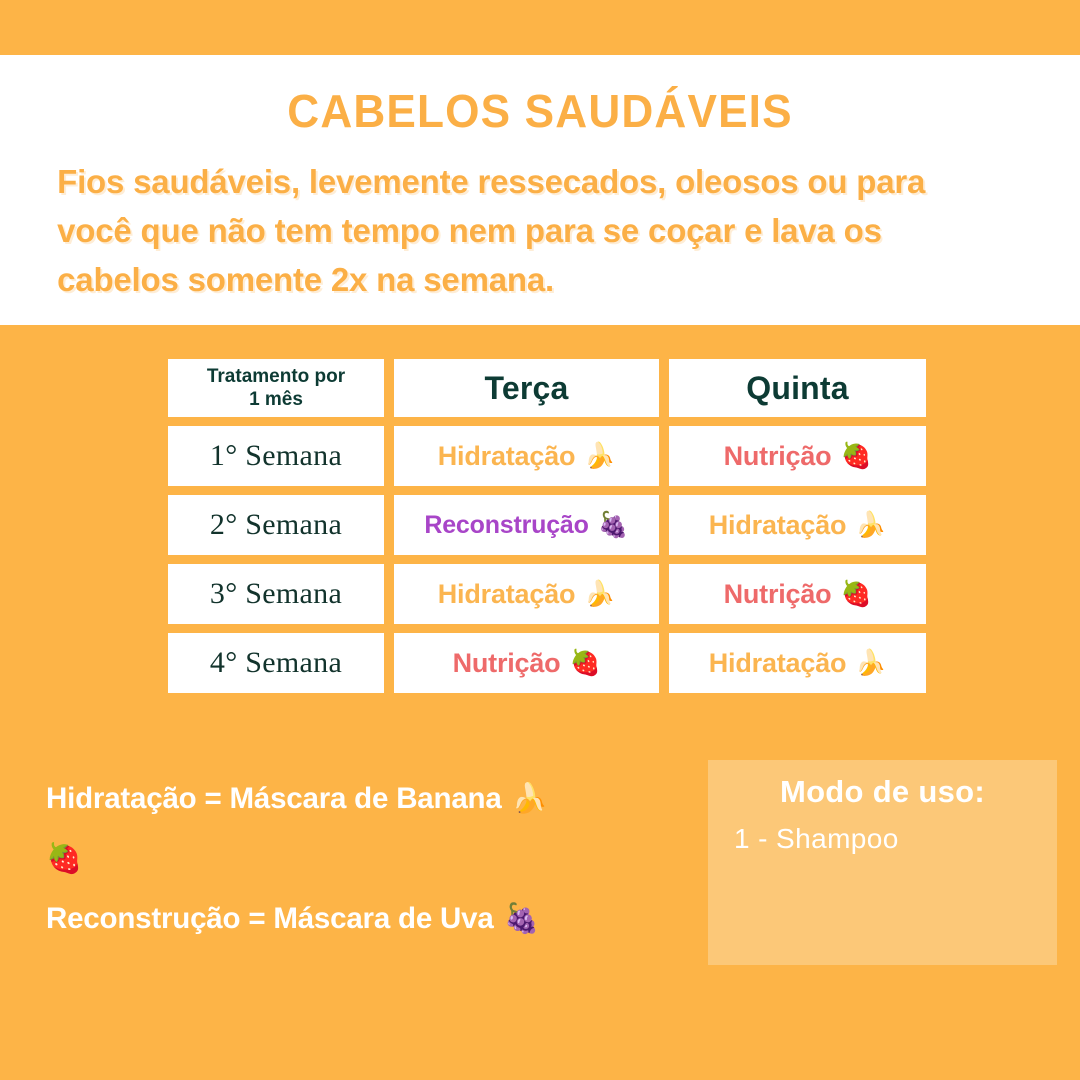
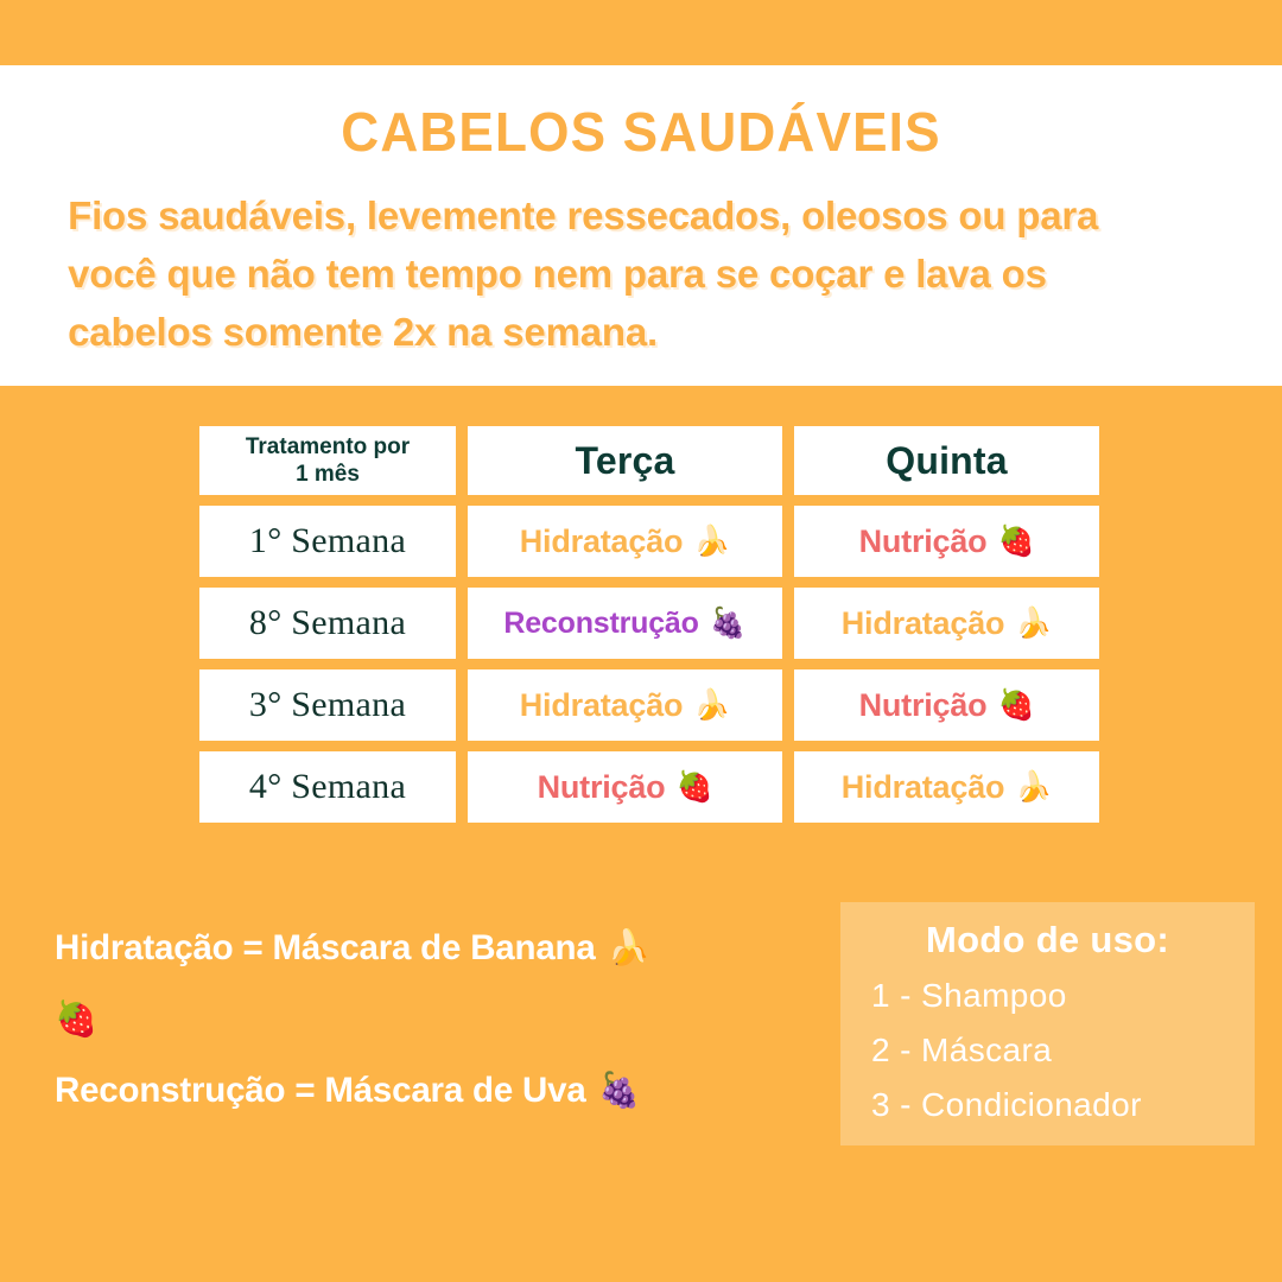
  CABELOS SAUDÁVEIS
  Fios saudáveis, levemente ressecados, oleosos ou para você que não tem tempo nem para se coçar e lava os cabelos somente 2x na semana.
  Tratamento por
  1 mês
  Terça
  Quinta
  1° Semana
  Hidratação
  🍌
  Nutrição
  🍓
- 2° Semana
+ 8° Semana
  Reconstrução
  🍇
  Hidratação
  🍌
  3° Semana
  Hidratação
  🍌
  Nutrição
  🍓
  4° Semana
  Nutrição
  🍓
  Hidratação
  🍌
  Hidratação = Máscara de Banana
  🍌
  🍓
  Reconstrução = Máscara de Uva
  🍇
  Modo de uso:
  1 - Shampoo
+ 2 - Máscara
+ 3 - Condicionador
